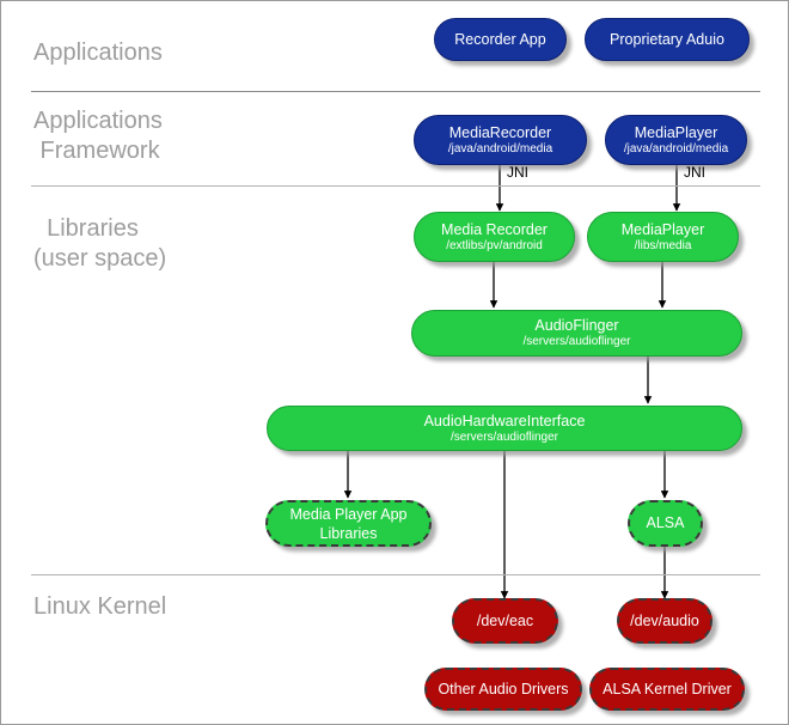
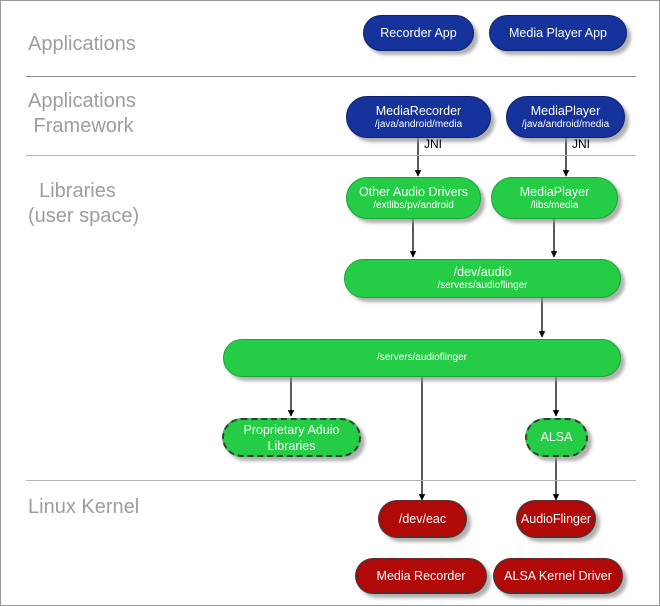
  Applications
  Applications
  Framework
  Libraries
  (user space)
  Linux Kernel
  JNI
  JNI
  Recorder App
- Proprietary Aduio
+ Media Player App
  MediaRecorder
  /java/android/media
  MediaPlayer
  /java/android/media
- Media Recorder
+ Other Audio Drivers
  /extlibs/pv/android
  MediaPlayer
  /libs/media
- AudioFlinger
+ /dev/audio
  /servers/audioflinger
- AudioHardwareInterface
  /servers/audioflinger
- Media Player App
+ Proprietary Aduio
  Libraries
  ALSA
  /dev/eac
- /dev/audio
+ AudioFlinger
- Other Audio Drivers
+ Media Recorder
  ALSA Kernel Driver
